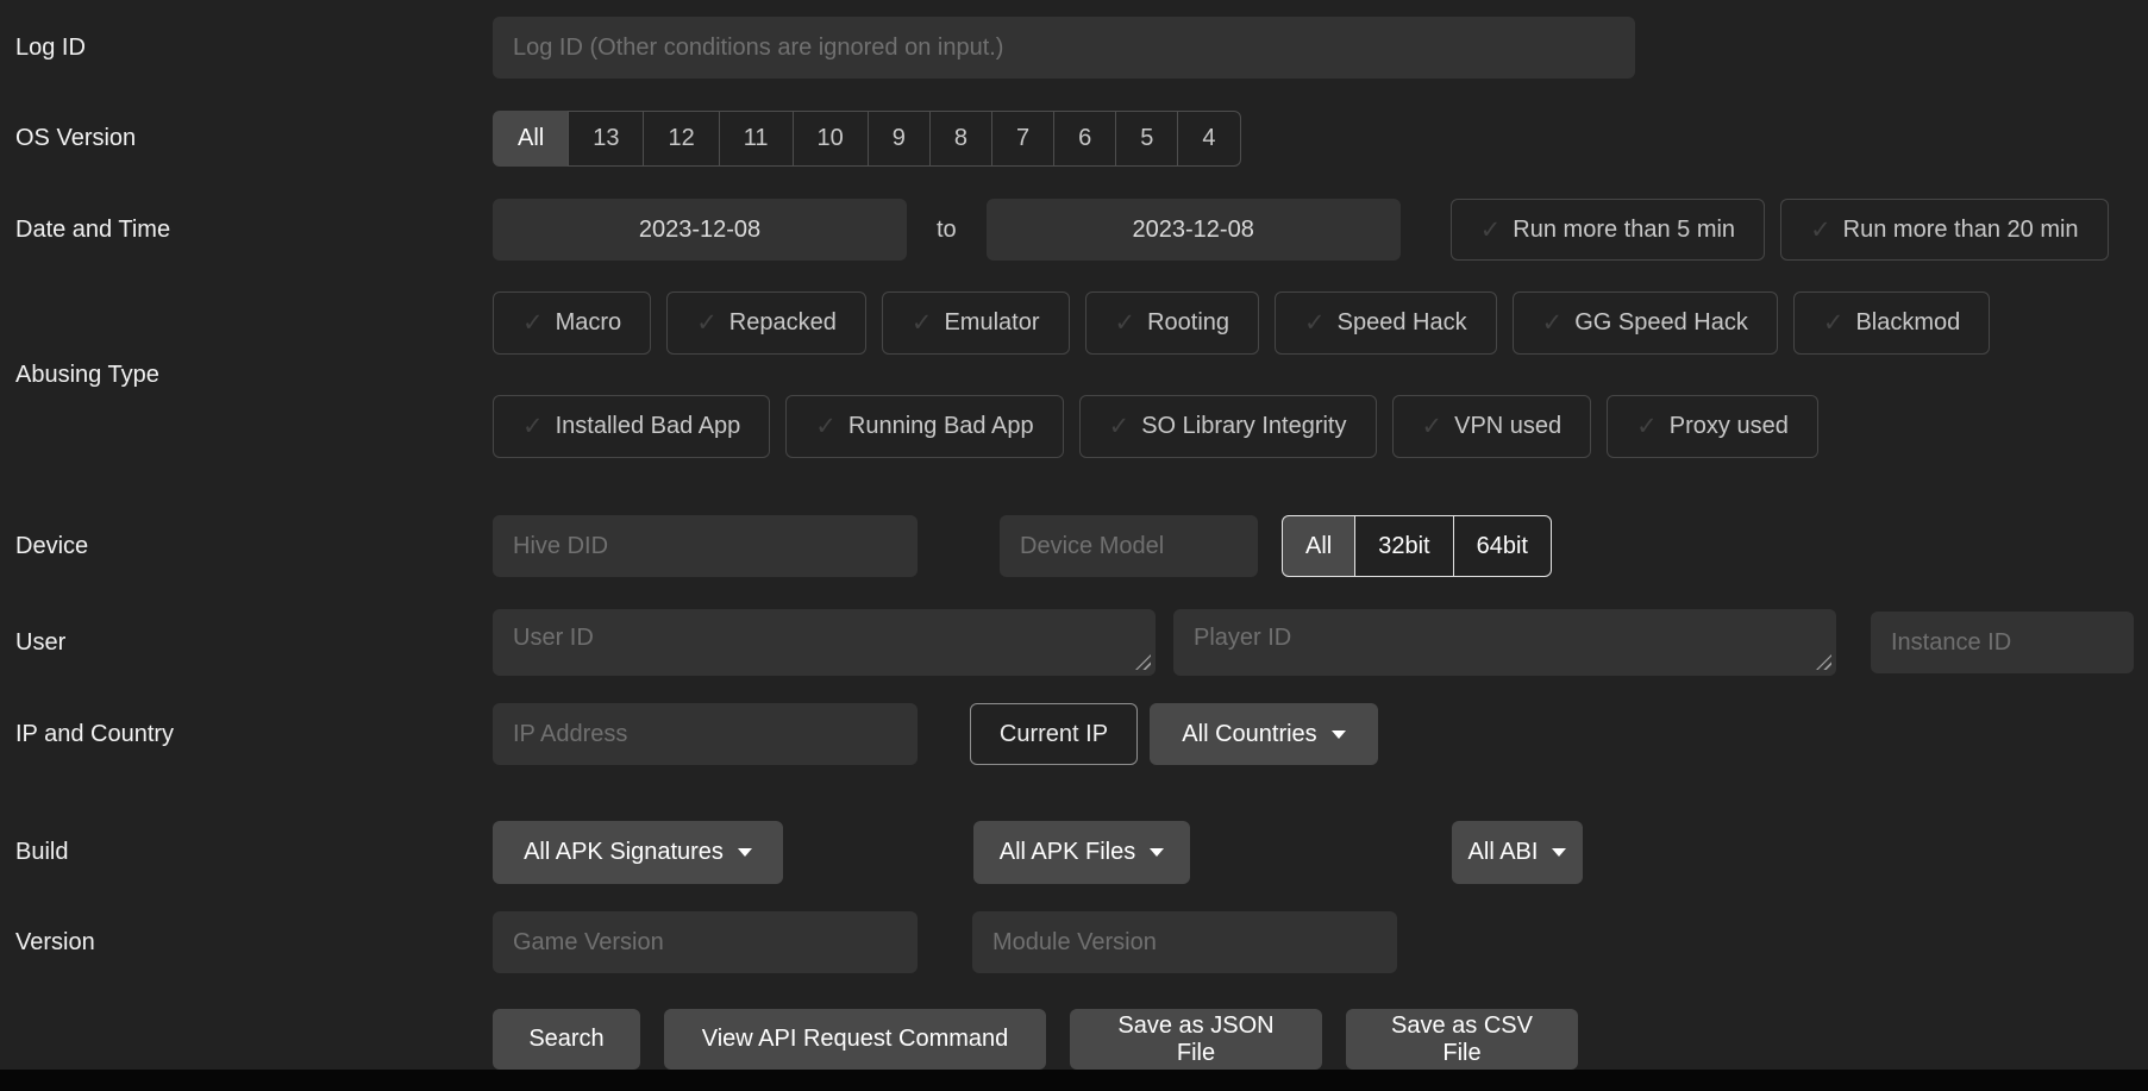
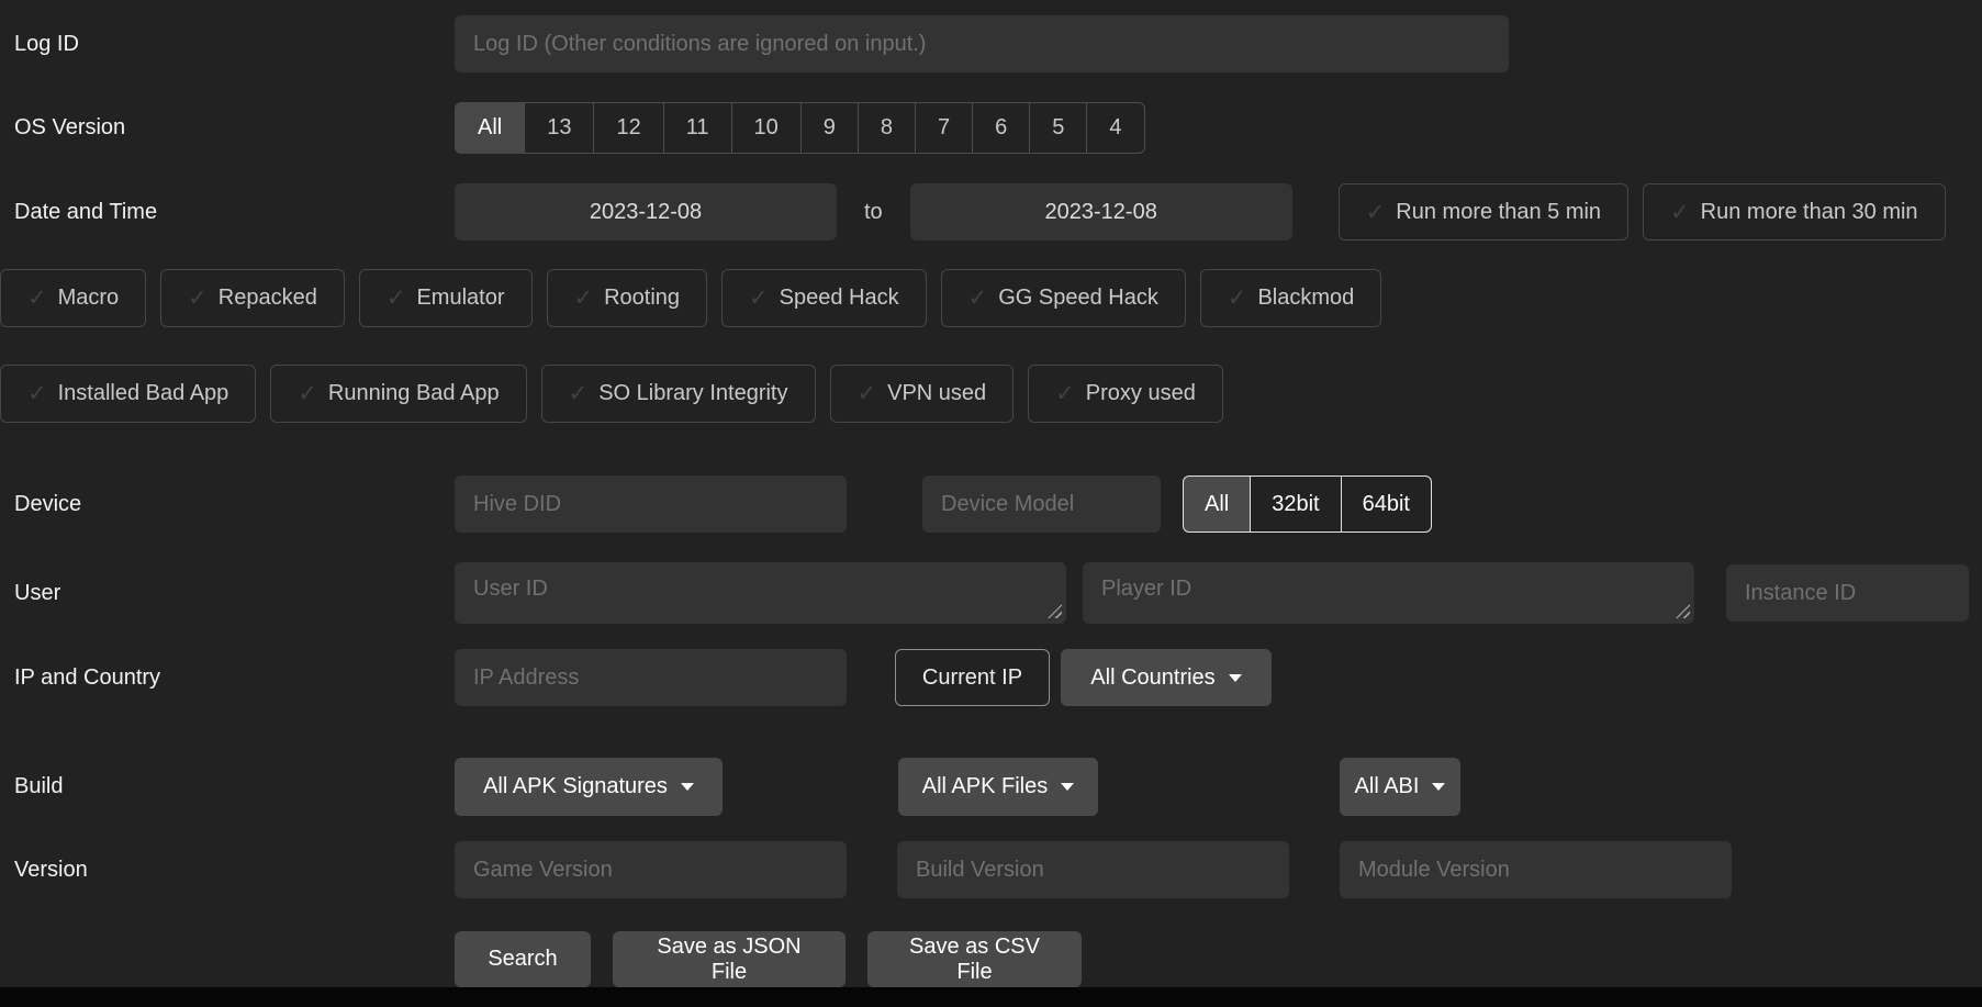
  Log ID
  Log ID (Other conditions are ignored on input.)
  OS Version
  All
  13
  12
  11
  10
  9
  8
  7
  6
  5
  4
  Date and Time
  2023-12-08
  to
  2023-12-08
  ✓
  Run more than 5 min
  ✓
- Run more than 20 min
+ Run more than 30 min
- Abusing Type
  ✓
  Macro
  ✓
  Repacked
  ✓
  Emulator
  ✓
  Rooting
  ✓
  Speed Hack
  ✓
  GG Speed Hack
  ✓
  Blackmod
  ✓
  Installed Bad App
  ✓
  Running Bad App
  ✓
  SO Library Integrity
  ✓
  VPN used
  ✓
  Proxy used
  Device
  Hive DID
  Device Model
  All
  32bit
  64bit
  User
  User ID
  Player ID
  Instance ID
  IP and Country
  IP Address
  Current IP
  All Countries
  Build
  All APK Signatures
  All APK Files
  All ABI
  Version
  Game Version
+ Build Version
  Module Version
  Search
- View API Request Command
  Save as JSON File
  Save as CSV File
